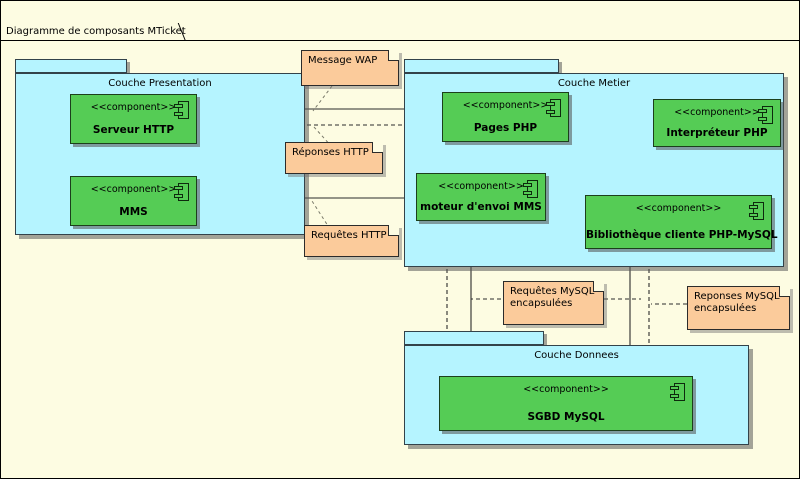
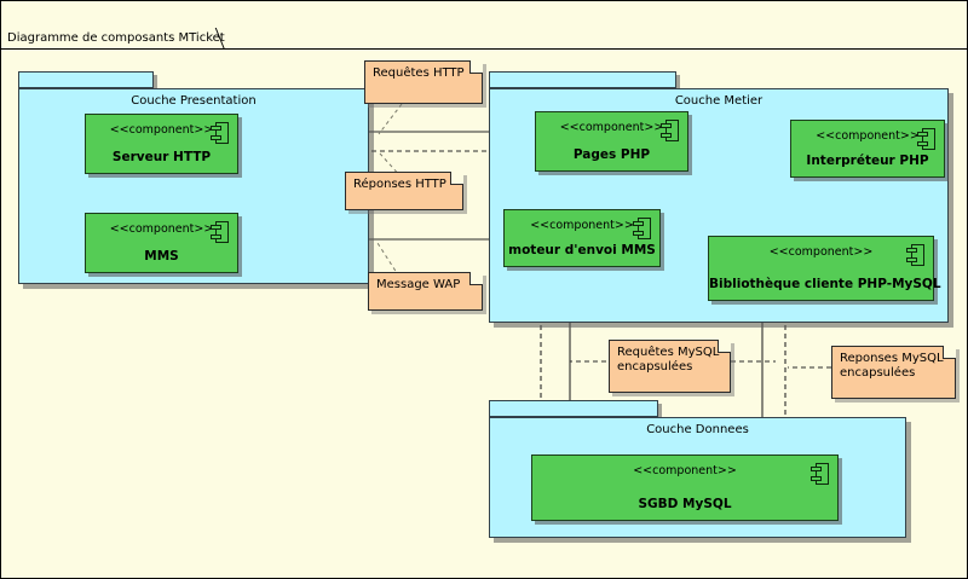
  Diagramme de composants MTicket
  Couche Presentation
  Couche Metier
  Couche Donnees
  <<component>>
  Serveur HTTP
  <<component>>
  MMS
  <<component>>
  Pages PHP
  <<component>>
  Interpréteur PHP
  <<component>>
  moteur d'envoi MMS
  <<component>>
  Bibliothèque cliente PHP-MySQL
  <<component>>
  SGBD MySQL
- Message WAP
+ Requêtes HTTP
  Réponses HTTP
- Requêtes HTTP
+ Message WAP
  Requêtes MySQL
  encapsulées
  Reponses MySQL
  encapsulées
